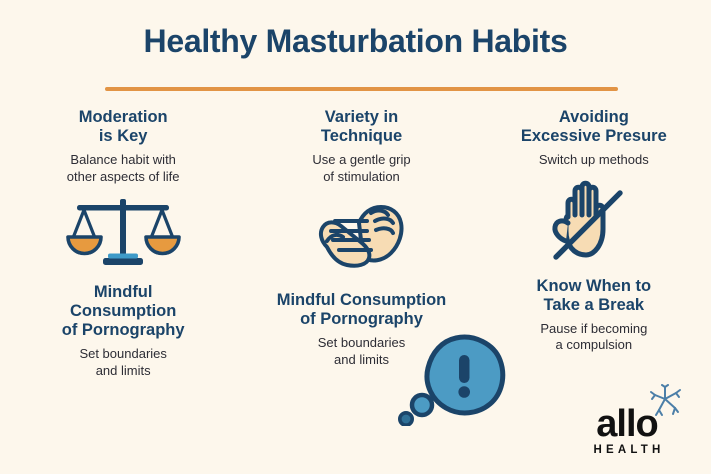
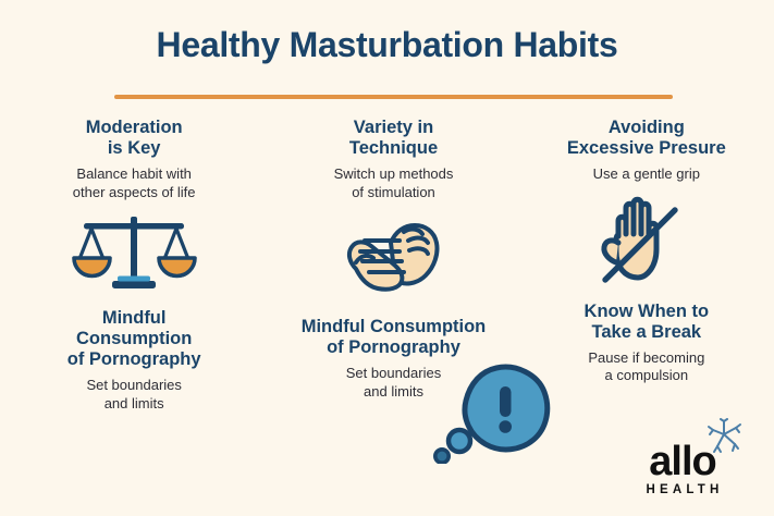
  Healthy Masturbation Habits
  Moderation
  is Key
  Balance habit with
  other aspects of life
  Mindful
  Consumption
  of Pornography
  Set boundaries
  and limits
  Variety in
  Technique
- Use a gentle grip
+ Switch up methods
  of stimulation
  Mindful Consumption
  of Pornography
  Set boundaries
  and limits
  Avoiding
  Excessive Presure
- Switch up methods
+ Use a gentle grip
  Know When to
  Take a Break
  Pause if becoming
  a compulsion
  allo
  HEALTH
